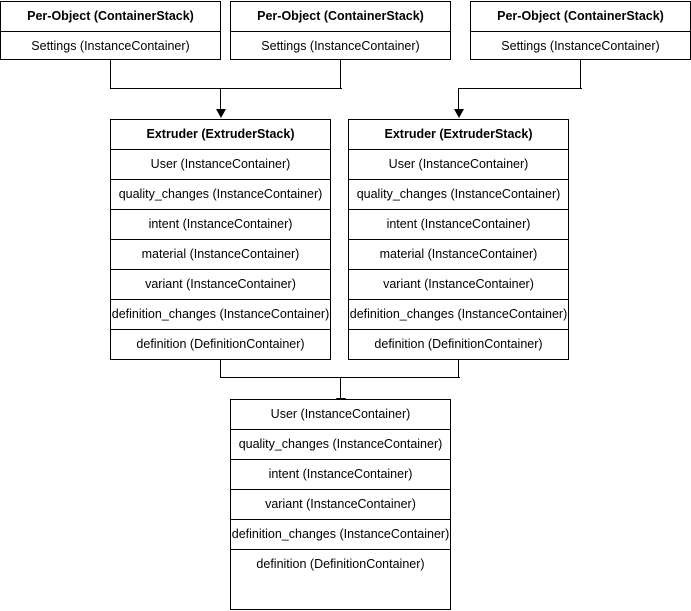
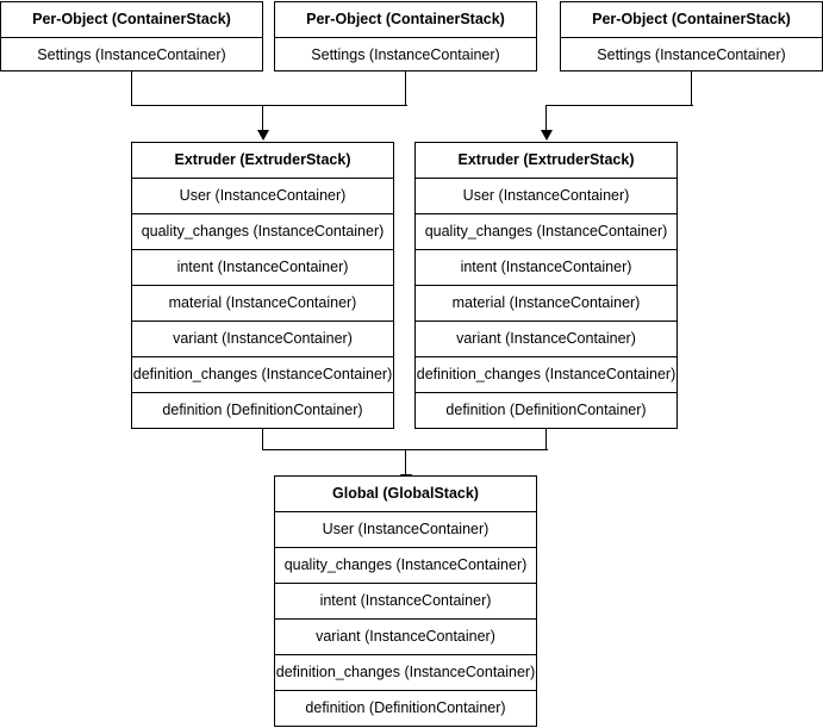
  Per-Object (ContainerStack)
  Settings (InstanceContainer)
  Per-Object (ContainerStack)
  Settings (InstanceContainer)
  Per-Object (ContainerStack)
  Settings (InstanceContainer)
  Extruder (ExtruderStack)
  User (InstanceContainer)
  quality_changes (InstanceContainer)
  intent (InstanceContainer)
  material (InstanceContainer)
  variant (InstanceContainer)
  definition_changes (InstanceContainer)
  definition (DefinitionContainer)
  Extruder (ExtruderStack)
  User (InstanceContainer)
  quality_changes (InstanceContainer)
  intent (InstanceContainer)
  material (InstanceContainer)
  variant (InstanceContainer)
  definition_changes (InstanceContainer)
  definition (DefinitionContainer)
+ Global (GlobalStack)
  User (InstanceContainer)
  quality_changes (InstanceContainer)
  intent (InstanceContainer)
  variant (InstanceContainer)
  definition_changes (InstanceContainer)
  definition (DefinitionContainer)
